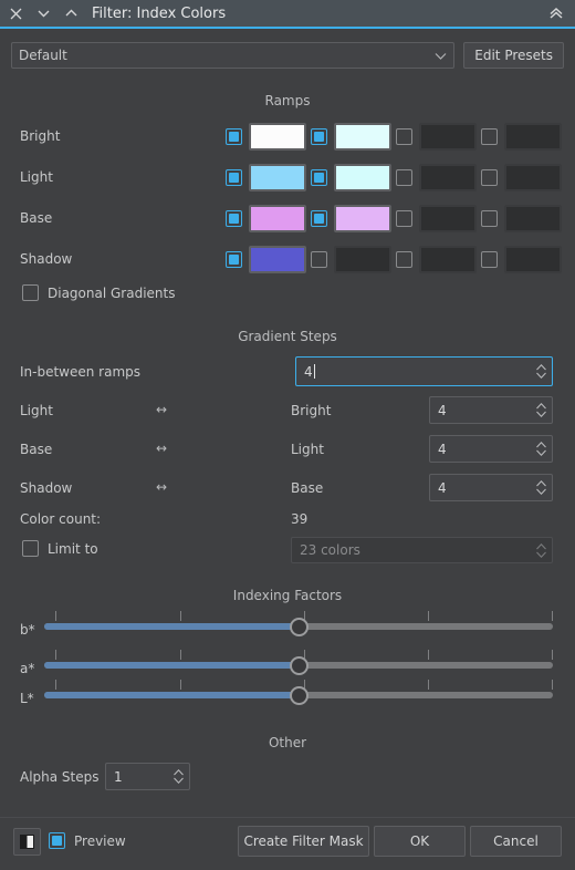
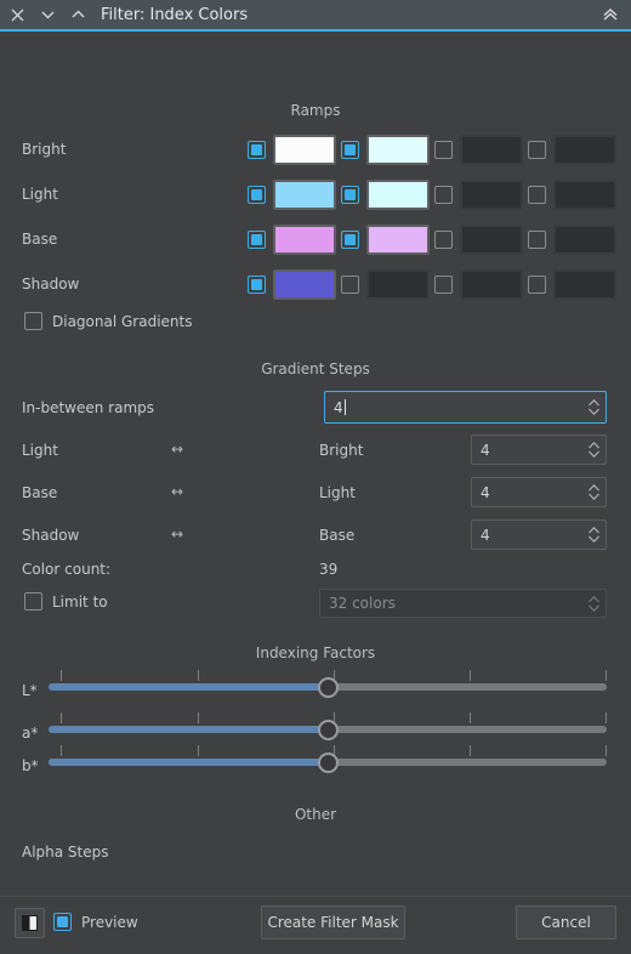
  Filter: Index Colors
- Default
- Edit Presets
  Ramps
  Bright
  Light
  Base
  Shadow
  Diagonal Gradients
  Gradient Steps
  In-between ramps
  4
  Light
  ↔
  Bright
  4
  Base
  ↔
  Light
  4
  Shadow
  ↔
  Base
  4
  Color count:
  39
  Limit to
- 23 colors
+ 32 colors
  Indexing Factors
- b*
+ L*
  a*
- L*
+ b*
  Other
  Alpha Steps
- 1
  Preview
  Create Filter Mask
- OK
  Cancel
